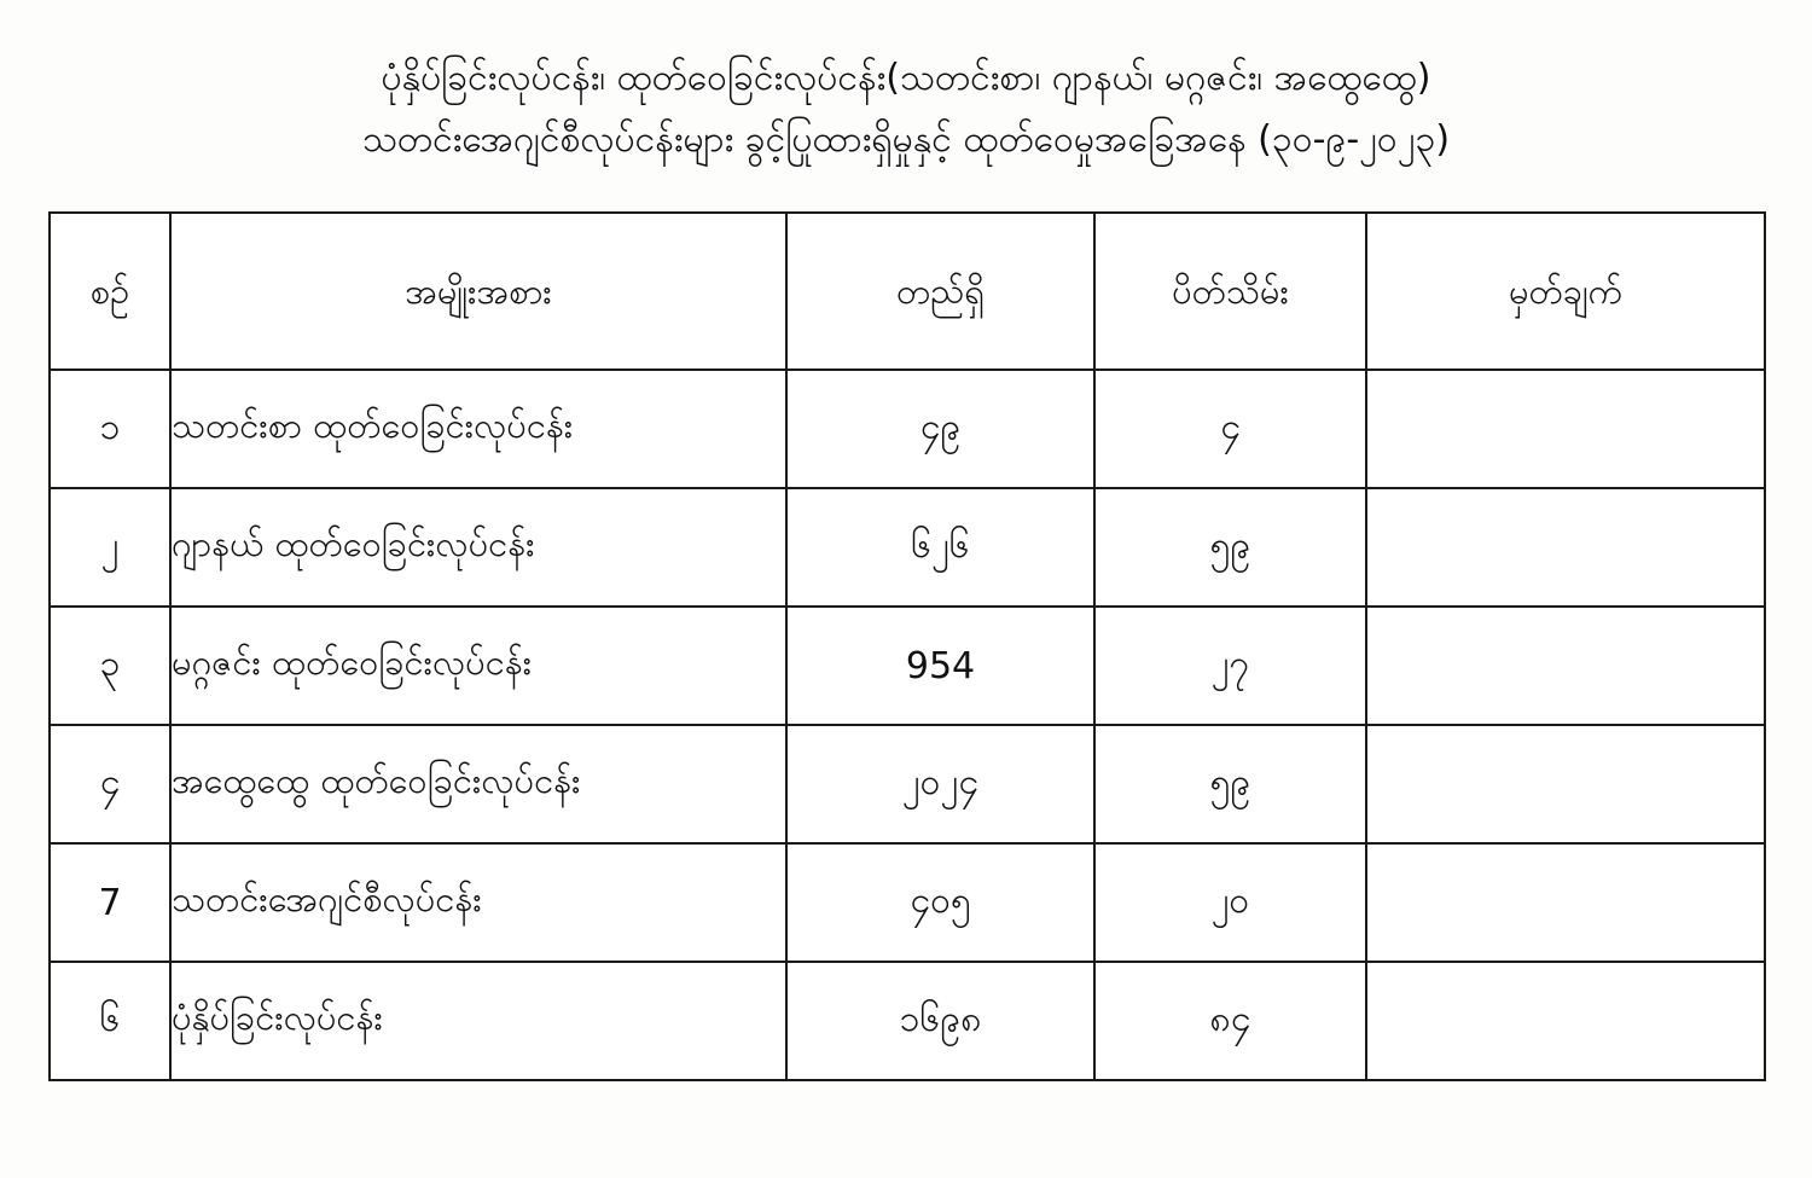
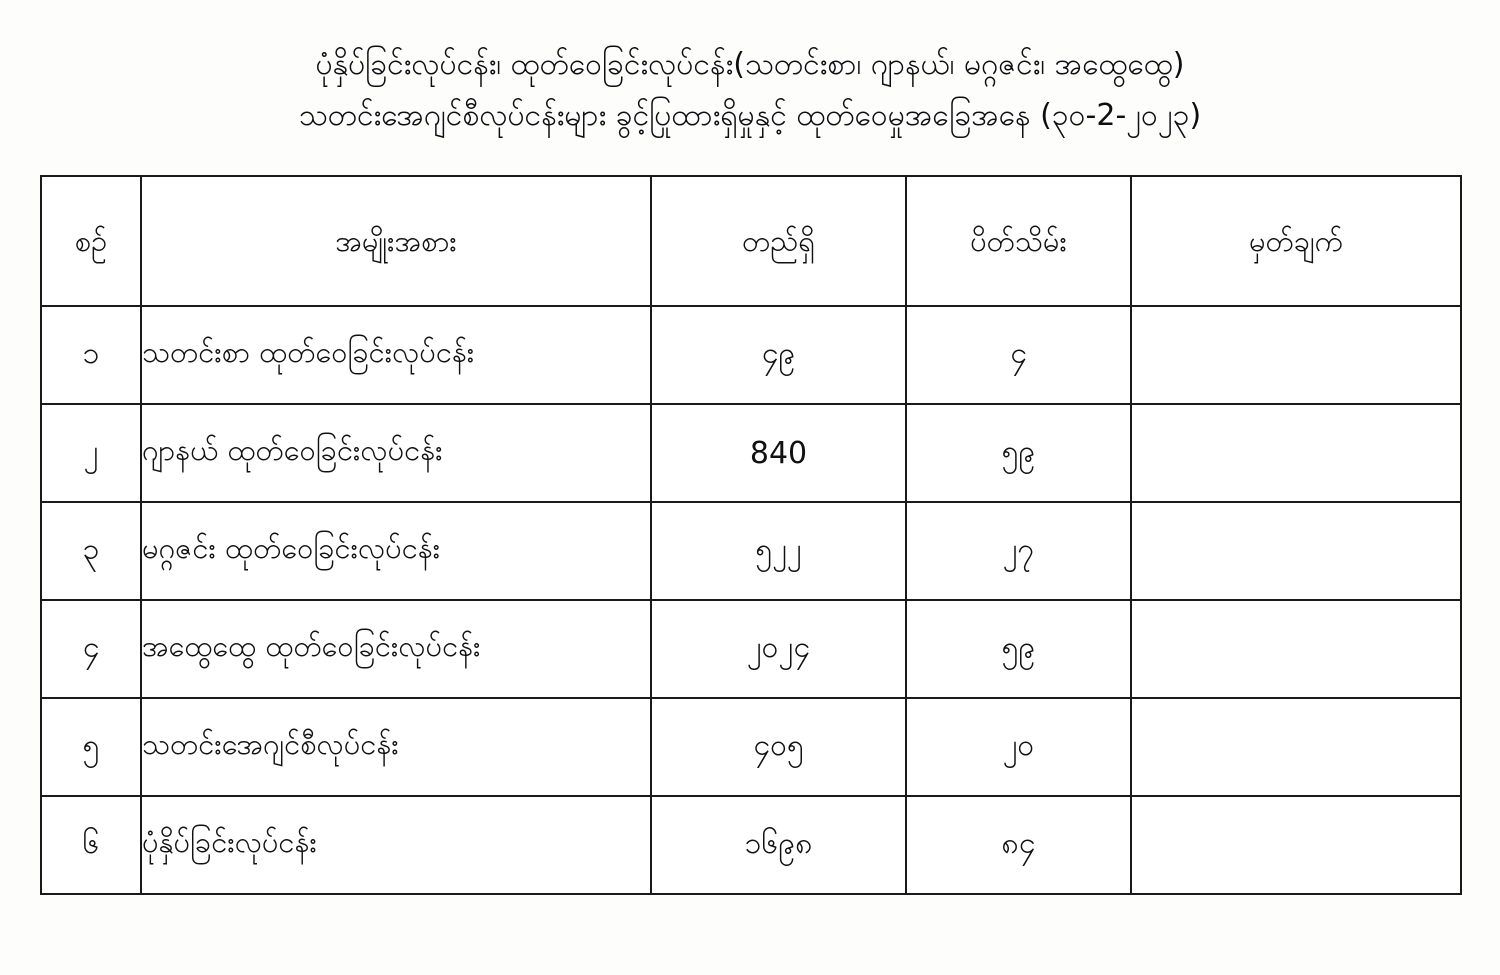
  ပုံနှိပ်ခြင်းလုပ်ငန်း၊ ထုတ်ဝေခြင်းလုပ်ငန်း(သတင်းစာ၊ ဂျာနယ်၊ မဂ္ဂဇင်း၊ အထွေထွေ)
- သတင်းအေဂျင်စီလုပ်ငန်းများ ခွင့်ပြုထားရှိမှုနှင့် ထုတ်ဝေမှုအခြေအနေ (၃၀-၉-၂၀၂၃)
+ သတင်းအေဂျင်စီလုပ်ငန်းများ ခွင့်ပြုထားရှိမှုနှင့် ထုတ်ဝေမှုအခြေအနေ (၃၀-2-၂၀၂၃)
  စဉ်	အမျိုးအစား	တည်ရှိ	ပိတ်သိမ်း	မှတ်ချက်
  ၁	သတင်းစာ ထုတ်ဝေခြင်းလုပ်ငန်း	၄၉	၄
- ၂	ဂျာနယ် ထုတ်ဝေခြင်းလုပ်ငန်း	၆၂၆	၅၉
+ ၂	ဂျာနယ် ထုတ်ဝေခြင်းလုပ်ငန်း	840	၅၉
- ၃	မဂ္ဂဇင်း ထုတ်ဝေခြင်းလုပ်ငန်း	954	၂၇
+ ၃	မဂ္ဂဇင်း ထုတ်ဝေခြင်းလုပ်ငန်း	၅၂၂	၂၇
  ၄	အထွေထွေ ထုတ်ဝေခြင်းလုပ်ငန်း	၂၀၂၄	၅၉
- 7	သတင်းအေဂျင်စီလုပ်ငန်း	၄၀၅	၂၀
+ ၅	သတင်းအေဂျင်စီလုပ်ငန်း	၄၀၅	၂၀
  ၆	ပုံနှိပ်ခြင်းလုပ်ငန်း	၁၆၉၈	၈၄
